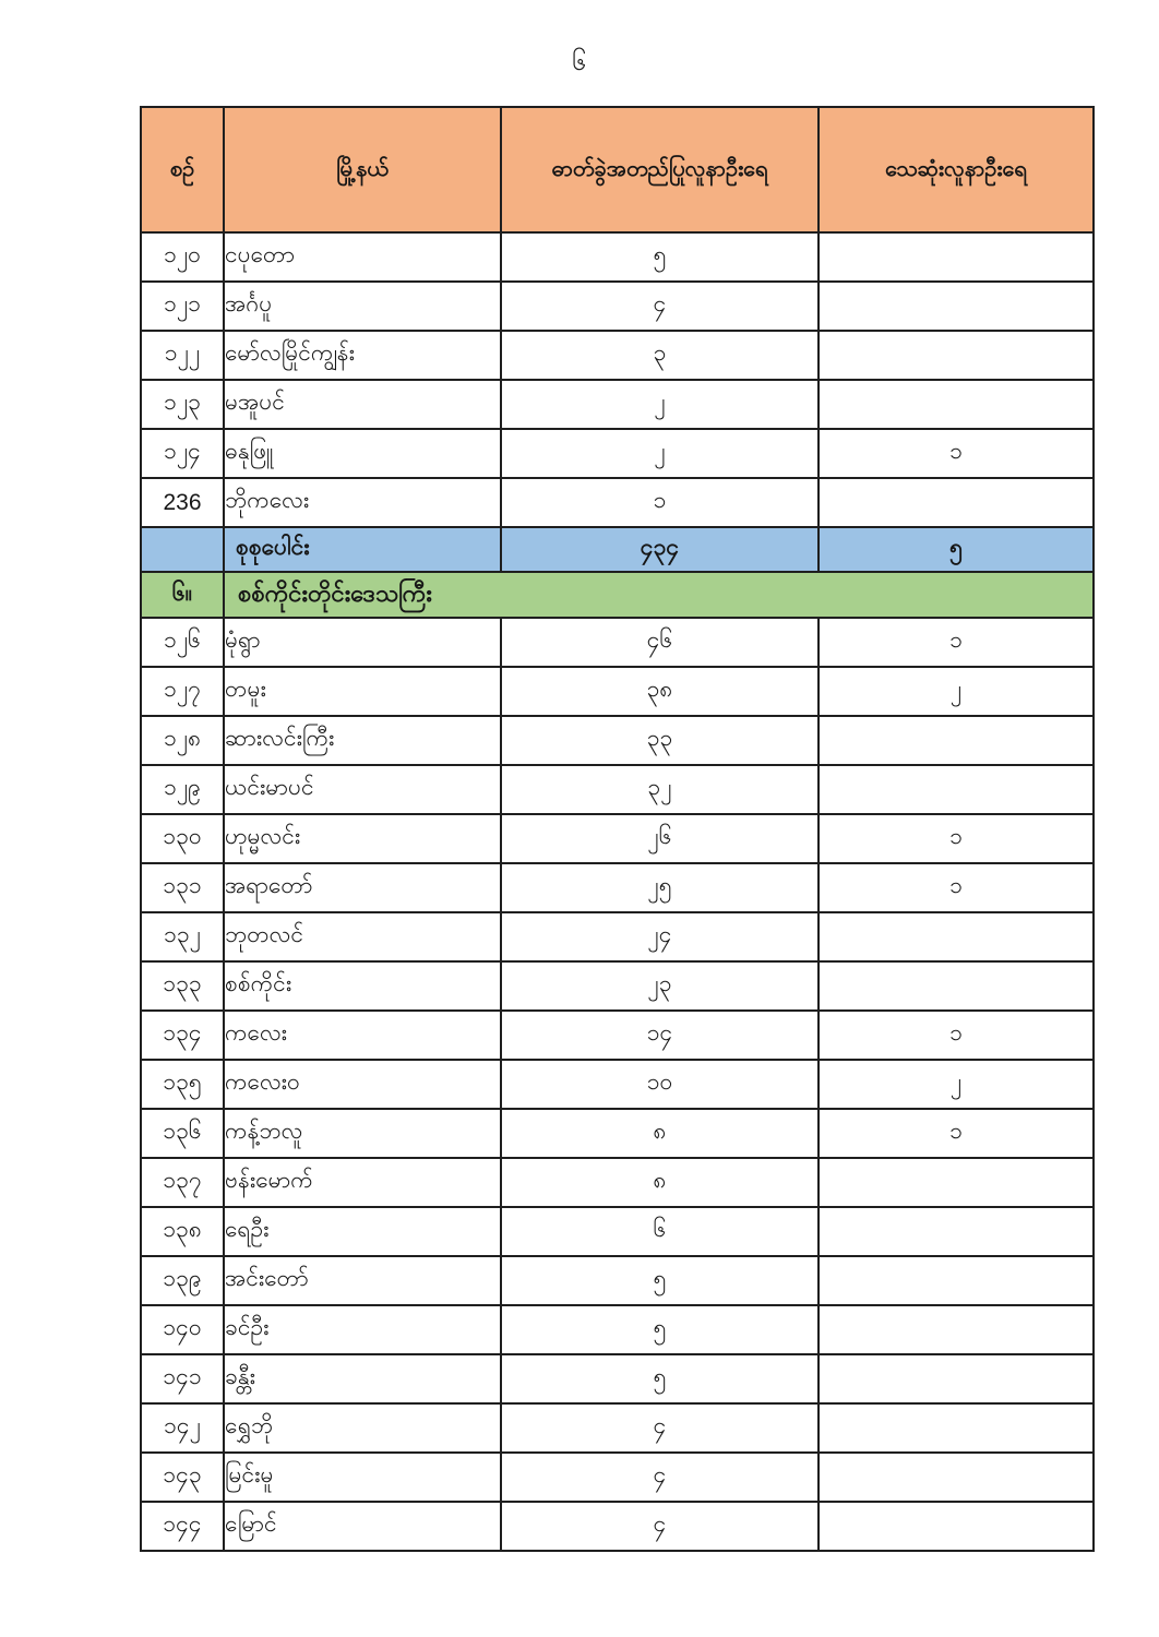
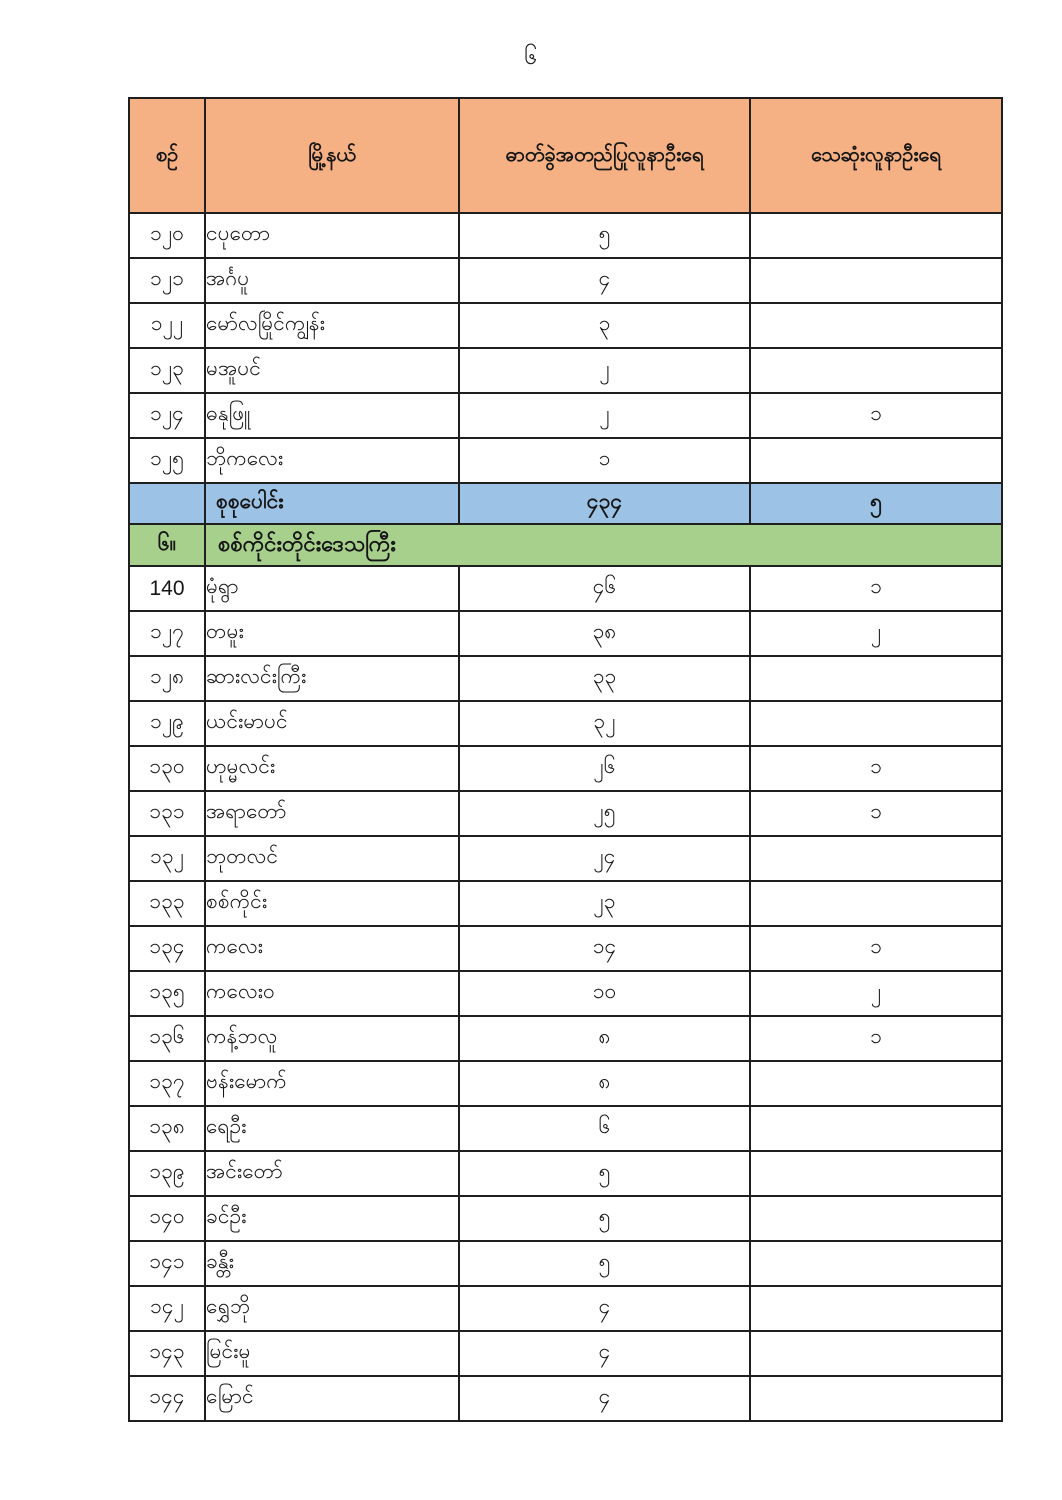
  ၆
  စဉ်	မြို့နယ်	ဓာတ်ခွဲအတည်ပြုလူနာဦးရေ	သေဆုံးလူနာဦးရေ
  ၁၂၀	ငပုတော	၅
  ၁၂၁	အင်္ဂပူ	၄
  ၁၂၂	မော်လမြိုင်ကျွန်း	၃
  ၁၂၃	မအူပင်	၂
  ၁၂၄	ဓနုဖြူ	၂	၁
- 236	ဘိုကလေး	၁
+ ၁၂၅	ဘိုကလေး	၁
  	စုစုပေါင်း	၄၃၄	၅
  ၆။	စစ်ကိုင်းတိုင်းဒေသကြီး
- ၁၂၆	မုံရွာ	၄၆	၁
+ 140	မုံရွာ	၄၆	၁
  ၁၂၇	တမူး	၃၈	၂
  ၁၂၈	ဆားလင်းကြီး	၃၃
  ၁၂၉	ယင်းမာပင်	၃၂
  ၁၃၀	ဟုမ္မလင်း	၂၆	၁
  ၁၃၁	အရာတော်	၂၅	၁
  ၁၃၂	ဘုတလင်	၂၄
  ၁၃၃	စစ်ကိုင်း	၂၃
  ၁၃၄	ကလေး	၁၄	၁
  ၁၃၅	ကလေးဝ	၁၀	၂
  ၁၃၆	ကန့်ဘလူ	၈	၁
  ၁၃၇	ဗန်းမောက်	၈
  ၁၃၈	ရေဦး	၆
  ၁၃၉	အင်းတော်	၅
  ၁၄၀	ခင်ဦး	၅
  ၁၄၁	ခန္တီး	၅
  ၁၄၂	ရွှေဘို	၄
  ၁၄၃	မြင်းမူ	၄
  ၁၄၄	မြောင်	၄
